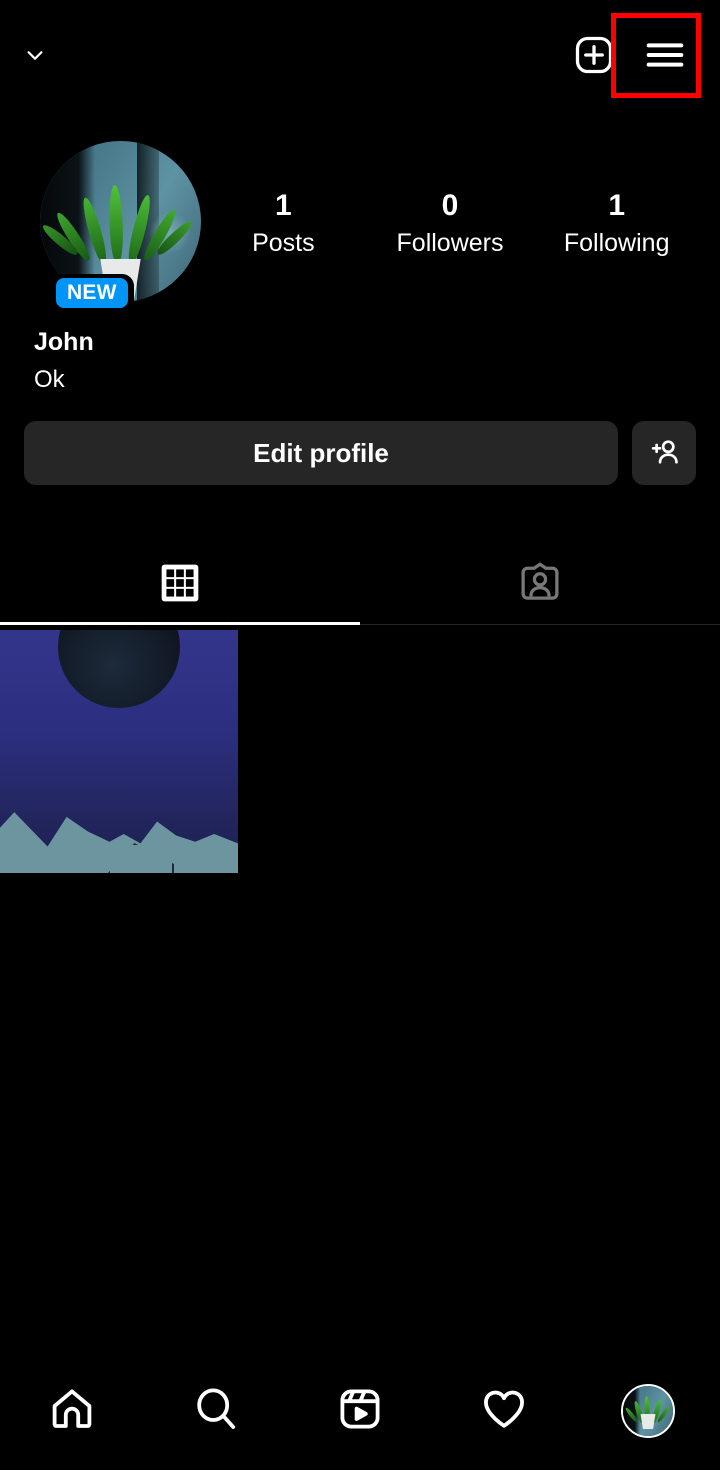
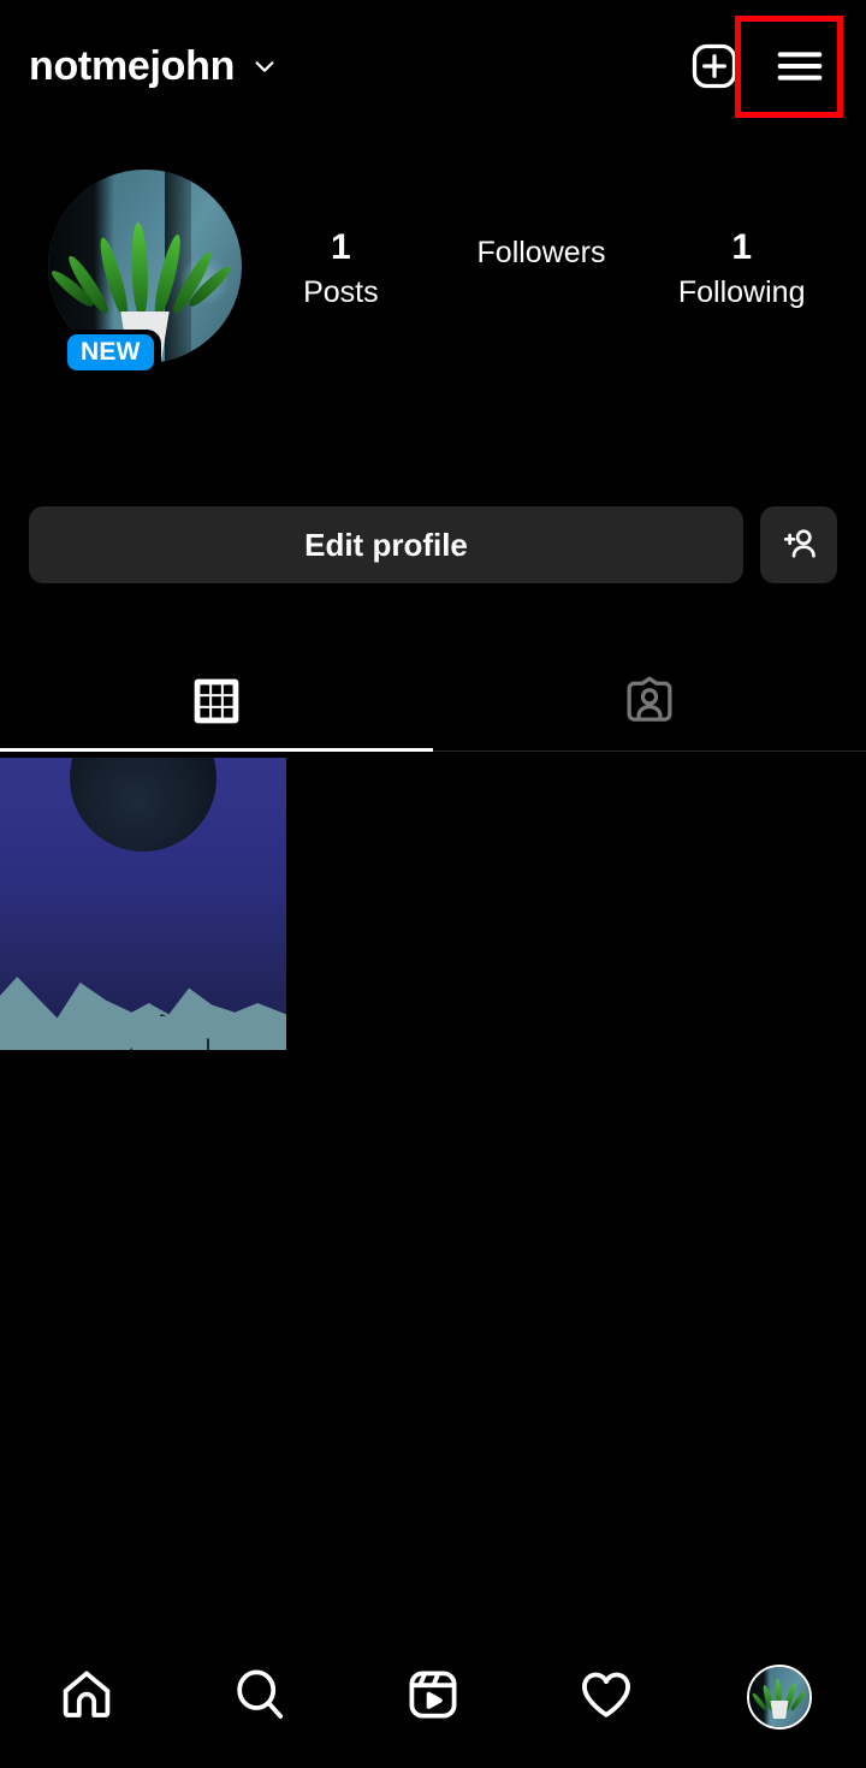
+ notmejohn
  NEW
  1
  Posts
- 0
  Followers
  1
  Following
- John
- Ok
  Edit profile
